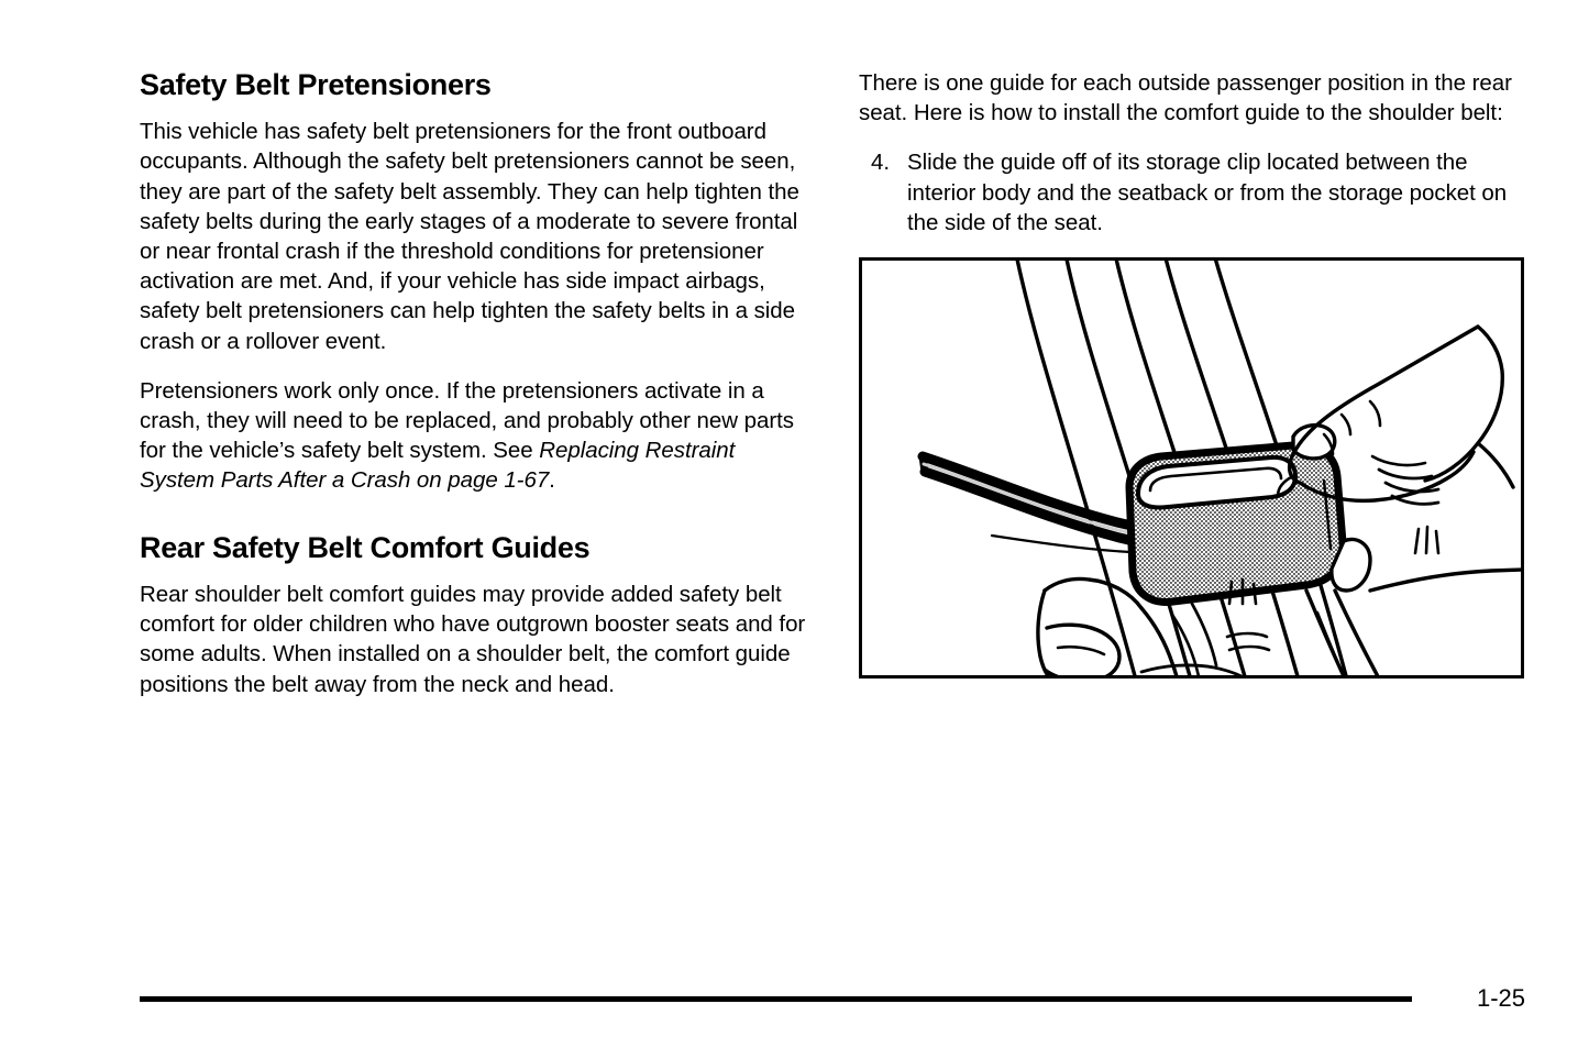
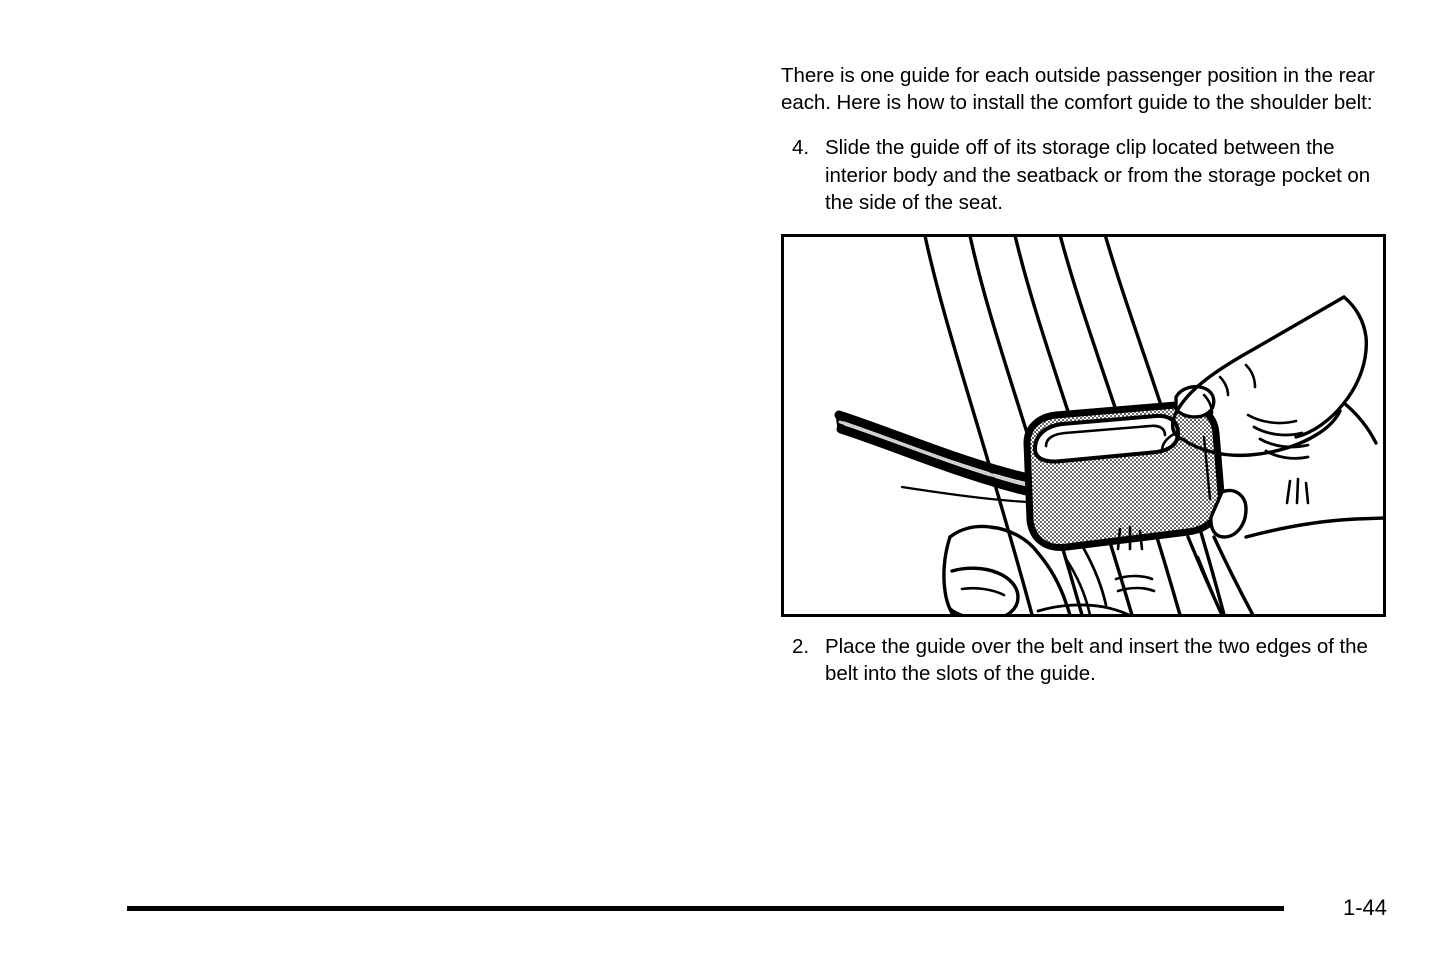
- Safety Belt Pretensioners
- This vehicle has safety belt pretensioners for the front outboard occupants. Although the safety belt pretensioners cannot be seen, they are part of the safety belt assembly. They can help tighten the safety belts during the early stages of a moderate to severe frontal or near frontal crash if the threshold conditions for pretensioner activation are met. And, if your vehicle has side impact airbags, safety belt pretensioners can help tighten the safety belts in a side crash or a rollover event.
- Pretensioners work only once. If the pretensioners activate in a crash, they will need to be replaced, and probably other new parts for the vehicle’s safety belt system. See Replacing Restraint System Parts After a Crash on page 1-67.
- Rear Safety Belt Comfort Guides
- Rear shoulder belt comfort guides may provide added safety belt comfort for older children who have outgrown booster seats and for some adults. When installed on a shoulder belt, the comfort guide positions the belt away from the neck and head.
- There is one guide for each outside passenger position in the rear seat. Here is how to install the comfort guide to the shoulder belt:
+ There is one guide for each outside passenger position in the rear each. Here is how to install the comfort guide to the shoulder belt:
  4.
  Slide the guide off of its storage clip located between the interior body and the seatback or from the storage pocket on the side of the seat.
+ 2.
+ Place the guide over the belt and insert the two edges of the belt into the slots of the guide.
- 1-25
+ 1-44
